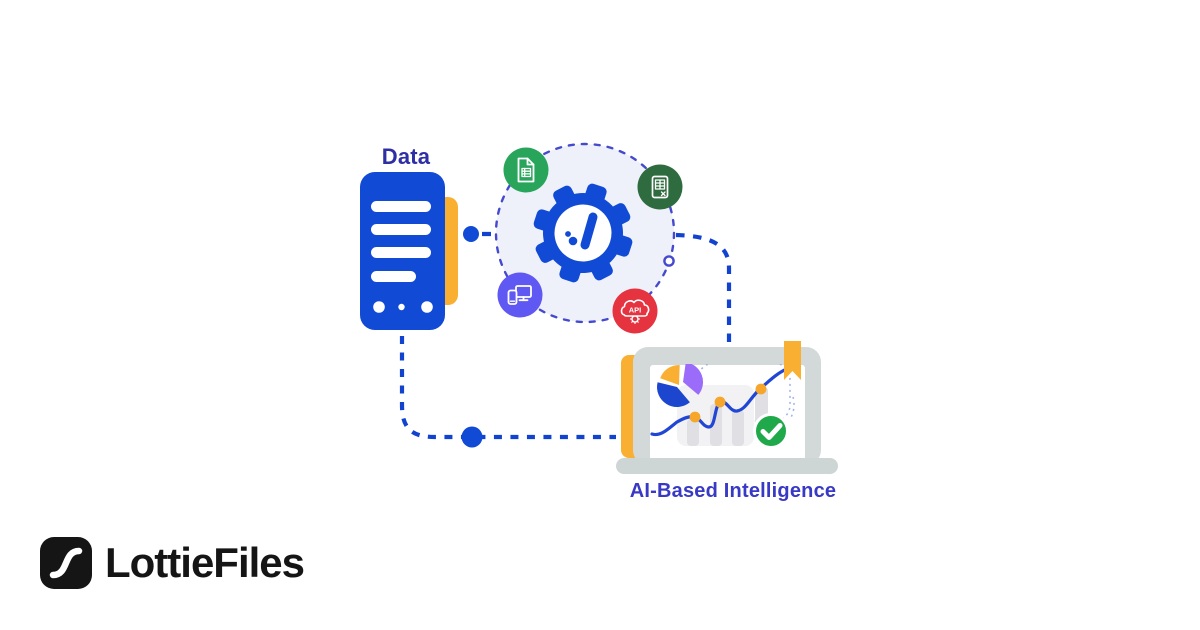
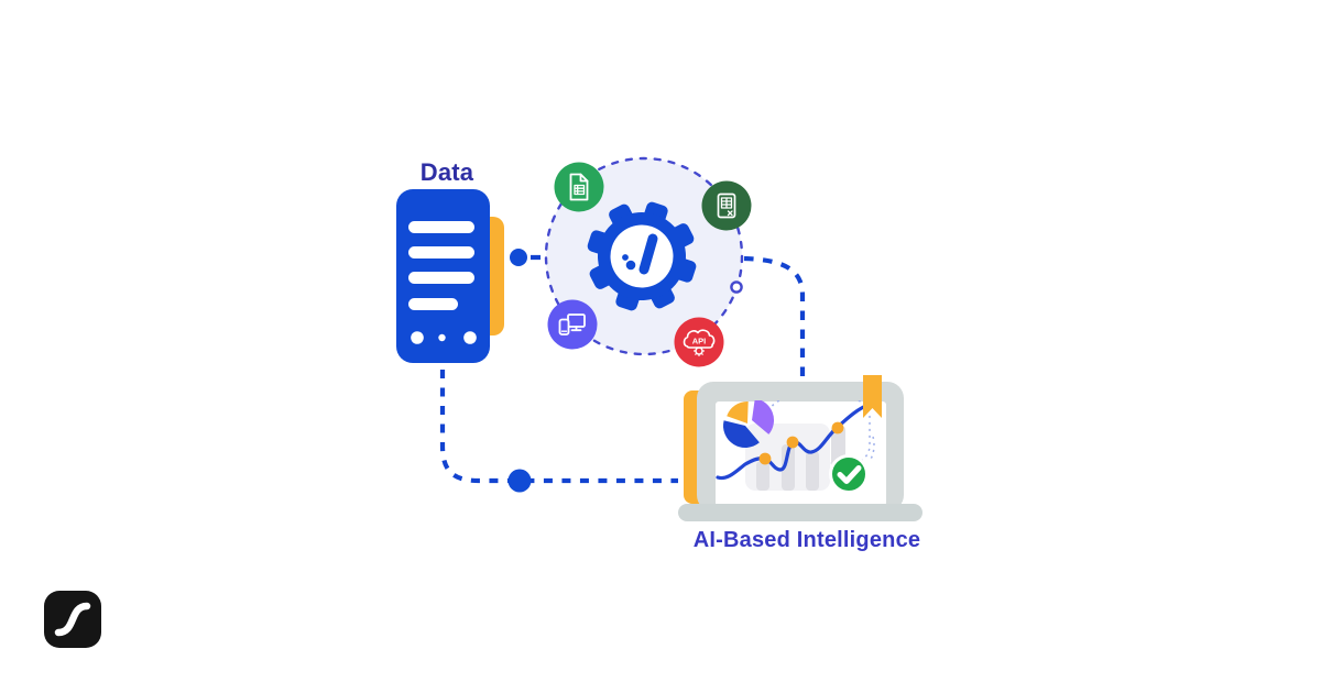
  API
  Data
  AI-Based Intelligence
- LottieFiles
